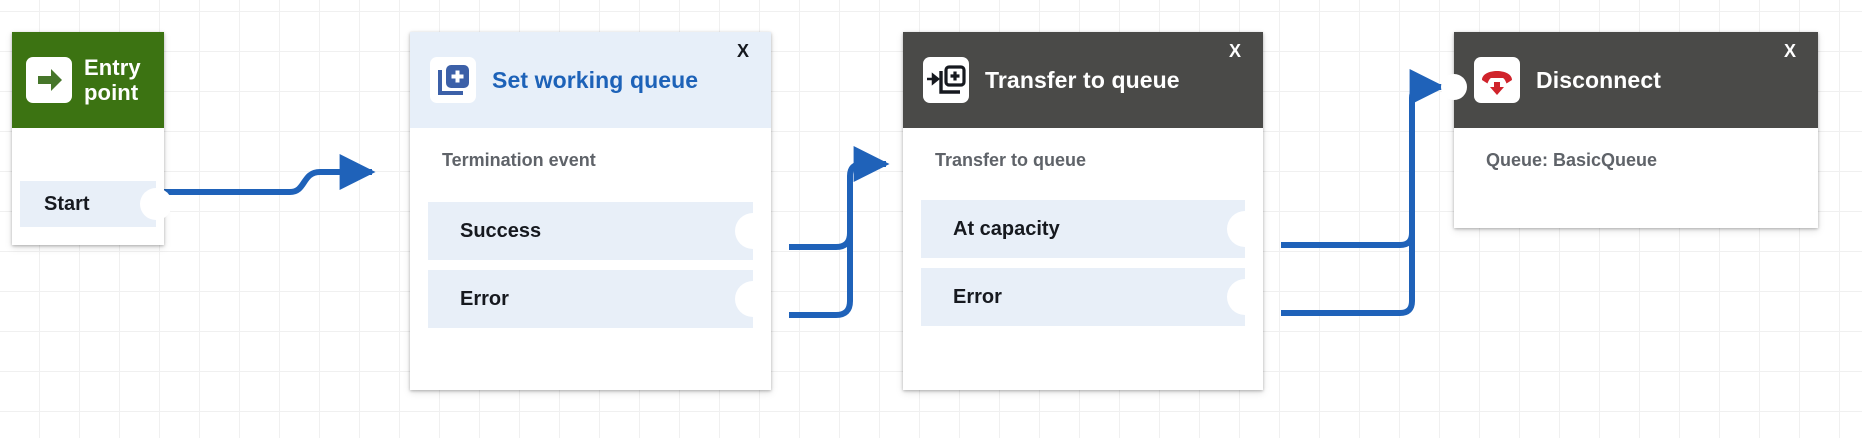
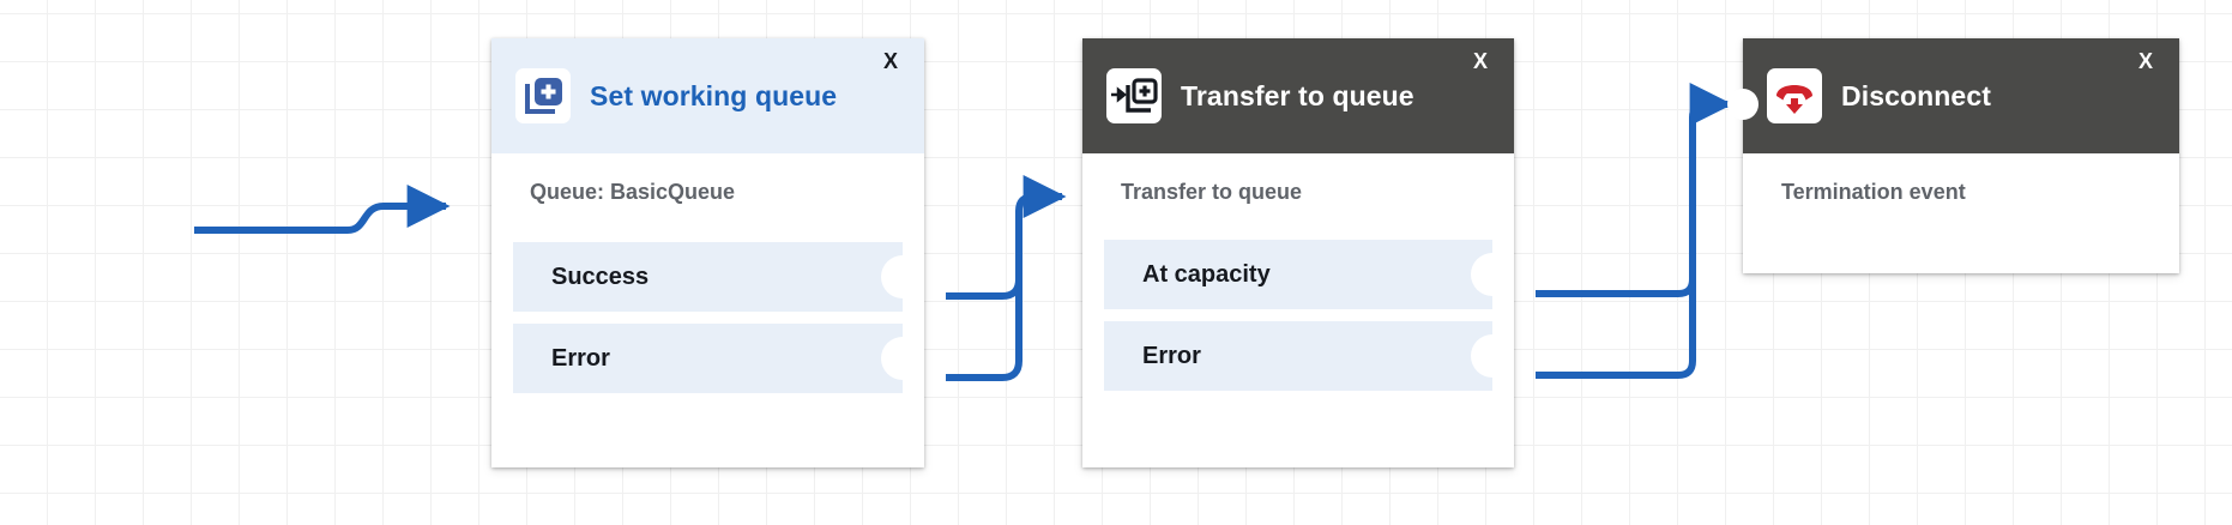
- Entry point
- Start
  Set working queue
  X
- Termination event
+ Queue: BasicQueue
  Success
  Error
  Transfer to queue
  X
  Transfer to queue
  At capacity
  Error
  Disconnect
  X
- Queue: BasicQueue
+ Termination event
